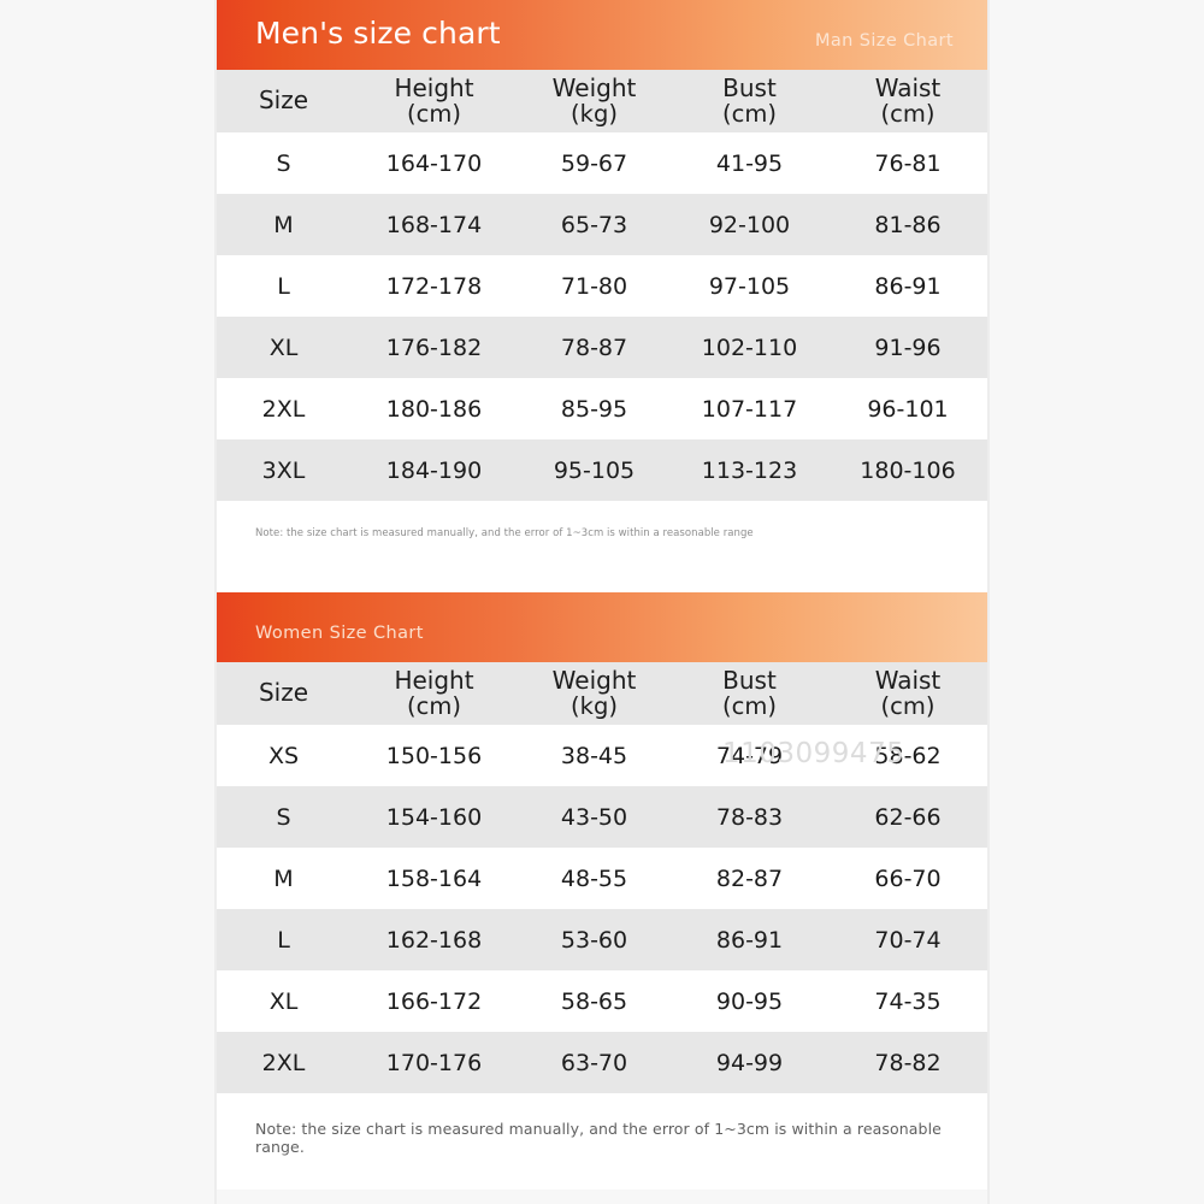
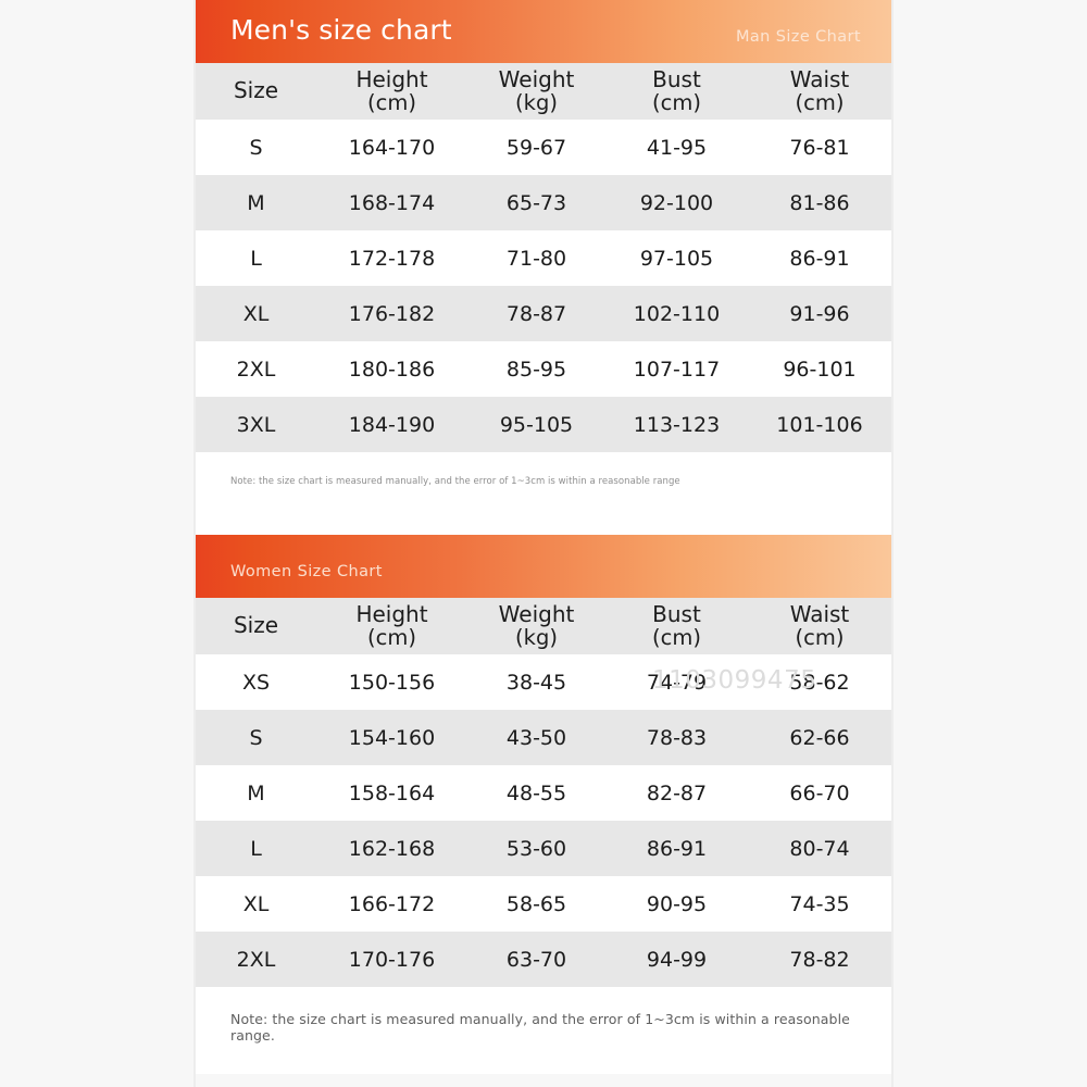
  Men's size chart
  Man Size Chart
  Size	Height (cm)	Weight (kg)	Bust (cm)	Waist (cm)
  S	164-170	59-67	41-95	76-81
  M	168-174	65-73	92-100	81-86
  L	172-178	71-80	97-105	86-91
  XL	176-182	78-87	102-110	91-96
  2XL	180-186	85-95	107-117	96-101
- 3XL	184-190	95-105	113-123	180-106
+ 3XL	184-190	95-105	113-123	101-106
  Note: the size chart is measured manually, and the error of 1~3cm is within a reasonable range
  Women Size Chart
  Size	Height (cm)	Weight (kg)	Bust (cm)	Waist (cm)
  XS	150-156	38-45	74-79	58-62
  S	154-160	43-50	78-83	62-66
  M	158-164	48-55	82-87	66-70
- L	162-168	53-60	86-91	70-74
+ L	162-168	53-60	86-91	80-74
  XL	166-172	58-65	90-95	74-35
  2XL	170-176	63-70	94-99	78-82
  Note: the size chart is measured manually, and the error of 1~3cm is within a reasonable range.
  1103099475
